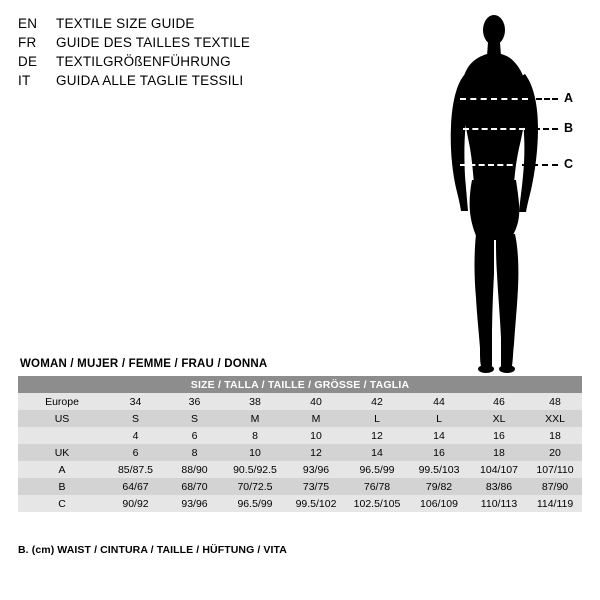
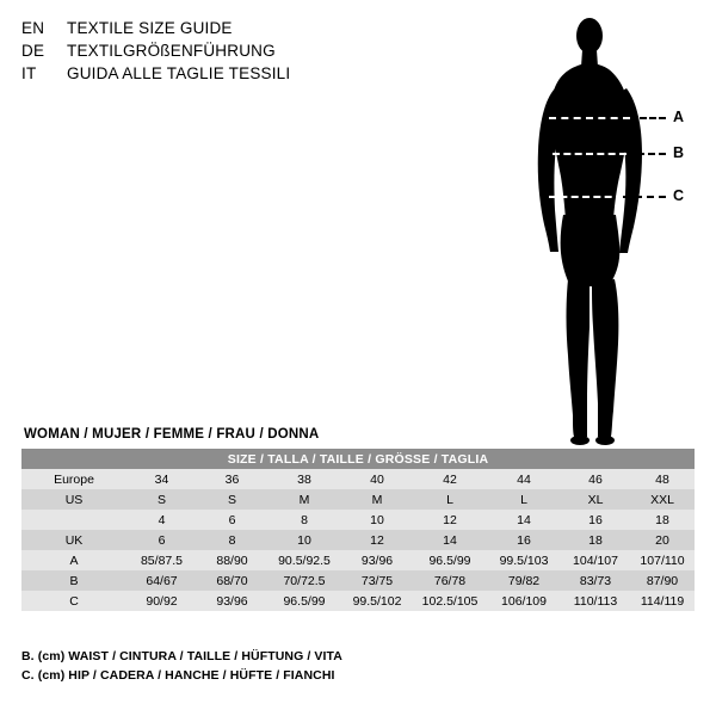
  EN
  TEXTILE SIZE GUIDE
- FR
- GUIDE DES TAILLES TEXTILE
  DE
  TEXTILGRÖßENFÜHRUNG
  IT
  GUIDA ALLE TAGLIE TESSILI
  A
  B
  C
  WOMAN / MUJER / FEMME / FRAU / DONNA
  SIZE / TALLA / TAILLE / GRÖSSE / TAGLIA
  Europe	34	36	38	40	42	44	46	48
  US	S	S	M	M	L	L	XL	XXL
  	4	6	8	10	12	14	16	18
  UK	6	8	10	12	14	16	18	20
  A	85/87.5	88/90	90.5/92.5	93/96	96.5/99	99.5/103	104/107	107/110
- B	64/67	68/70	70/72.5	73/75	76/78	79/82	83/86	87/90
+ B	64/67	68/70	70/72.5	73/75	76/78	79/82	83/73	87/90
  C	90/92	93/96	96.5/99	99.5/102	102.5/105	106/109	110/113	114/119
  B. (cm) WAIST / CINTURA / TAILLE / HÜFTUNG / VITA
+ C. (cm) HIP / CADERA / HANCHE / HÜFTE / FIANCHI
